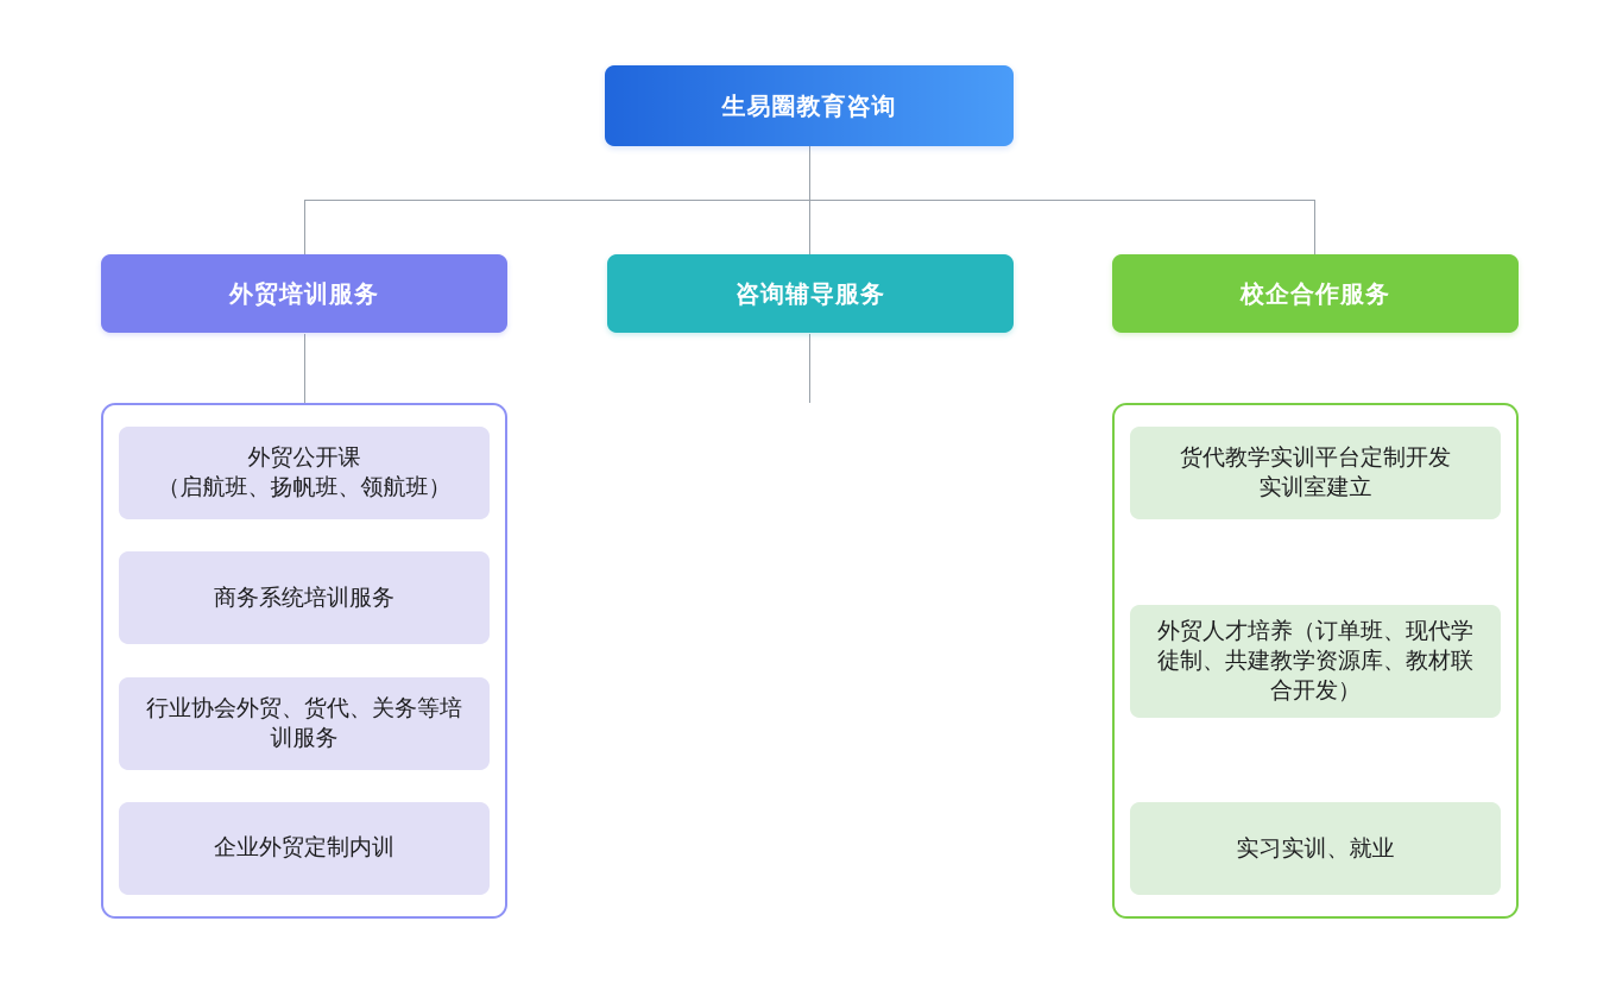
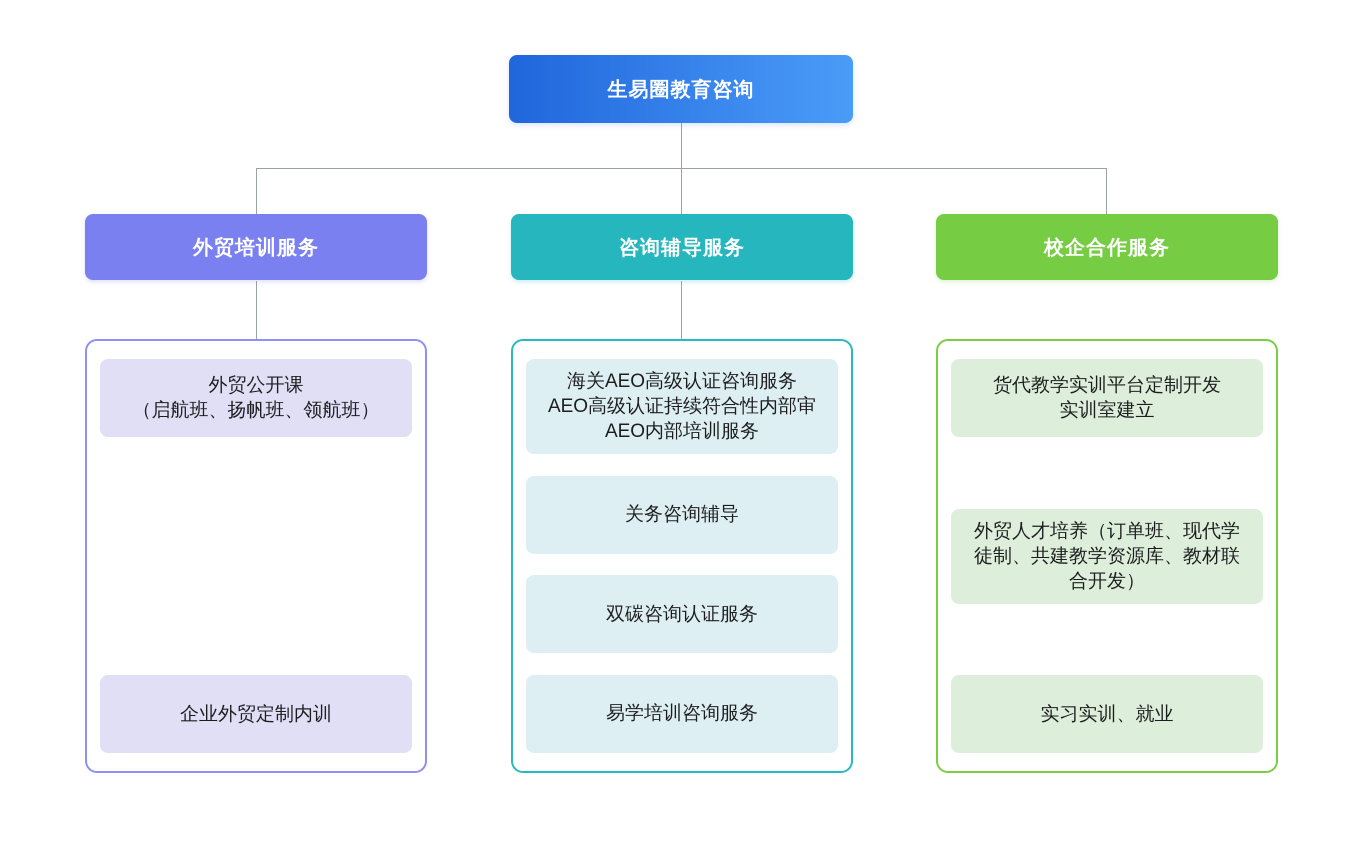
  生易圈教育咨询
  外贸培训服务
  咨询辅导服务
  校企合作服务
  外贸公开课
  （启航班、扬帆班、领航班）
- 商务系统培训服务
- 行业协会外贸、货代、关务等培训服务
  企业外贸定制内训
+ 海关AEO高级认证咨询服务
+ AEO高级认证持续符合性内部审
+ AEO内部培训服务
+ 关务咨询辅导
+ 双碳咨询认证服务
+ 易学培训咨询服务
  货代教学实训平台定制开发
  实训室建立
  外贸人才培养（订单班、现代学徒制、共建教学资源库、教材联合开发）
  实习实训、就业
